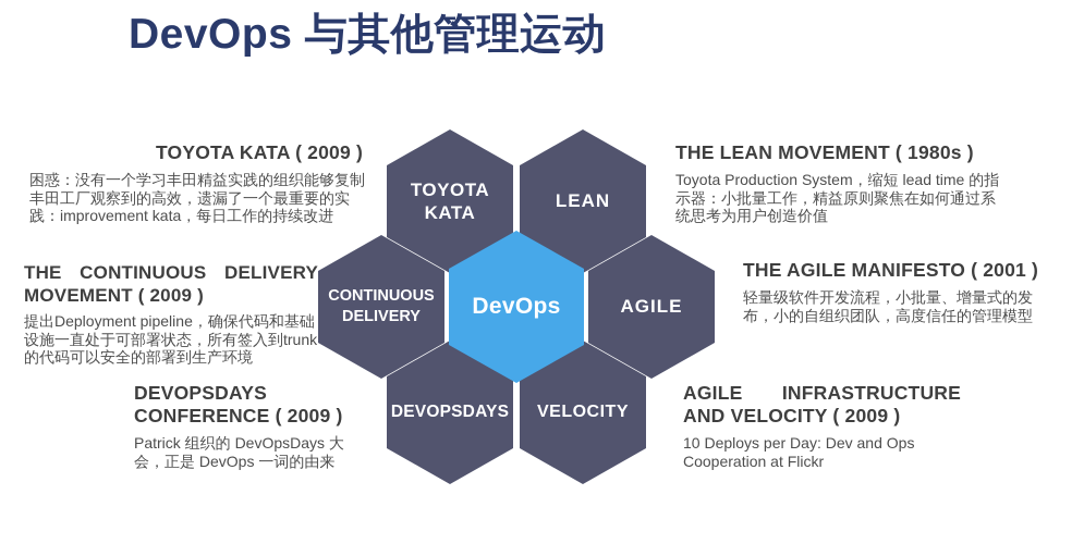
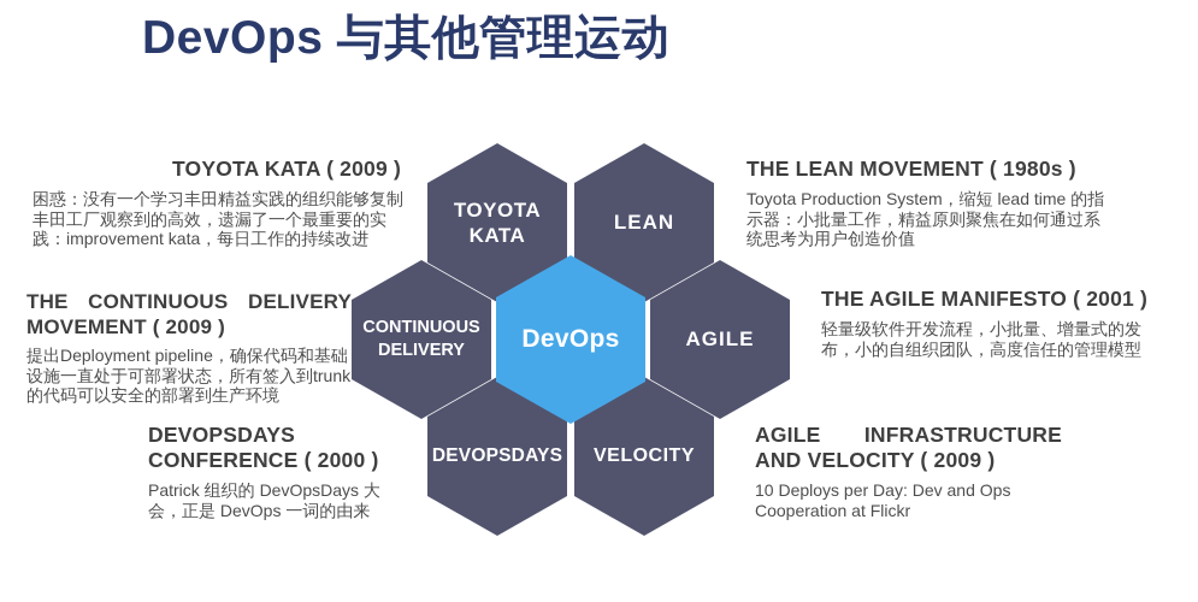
  DevOps 与其他管理运动
  TOYOTA KATA
  LEAN
  CONTINUOUS DELIVERY
  DevOps
  AGILE
  DEVOPSDAYS
  VELOCITY
  TOYOTA KATA ( 2009 )
  困惑：没有一个学习丰田精益实践的组织能够复制丰田工厂观察到的高效，遗漏了一个最重要的实践：improvement kata，每日工作的持续改进
  THE LEAN MOVEMENT ( 1980s )
  Toyota Production System，缩短 lead time 的指示器：小批量工作，精益原则聚焦在如何通过系统思考为用户创造价值
  THE CONTINUOUS DELIVERY MOVEMENT ( 2009 )
  提出Deployment pipeline，确保代码和基础设施一直处于可部署状态，所有签入到trunk的代码可以安全的部署到生产环境
  THE AGILE MANIFESTO ( 2001 )
  轻量级软件开发流程，小批量、增量式的发布，小的自组织团队，高度信任的管理模型
- DEVOPSDAYS CONFERENCE ( 2009 )
+ DEVOPSDAYS CONFERENCE ( 2000 )
  Patrick 组织的 DevOpsDays 大会，正是 DevOps 一词的由来
  AGILE INFRASTRUCTURE AND VELOCITY ( 2009 )
  10 Deploys per Day: Dev and Ops Cooperation at Flickr
